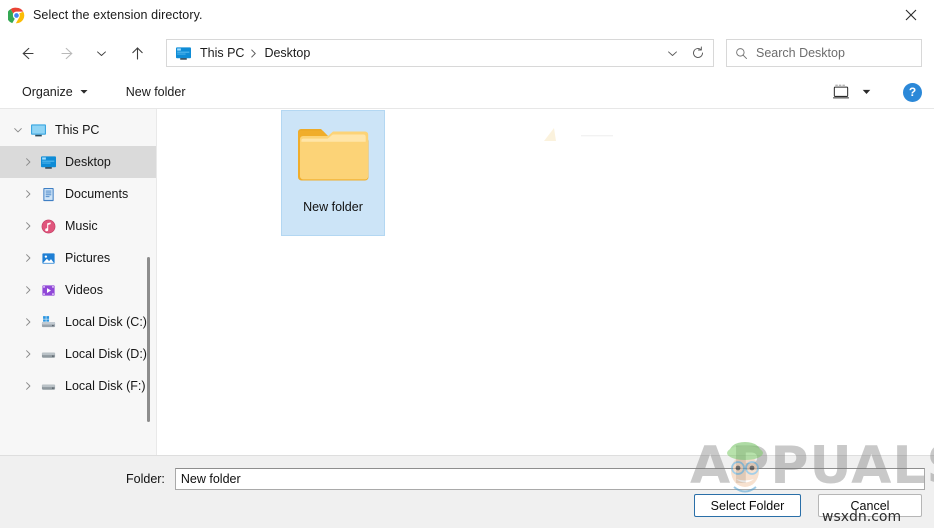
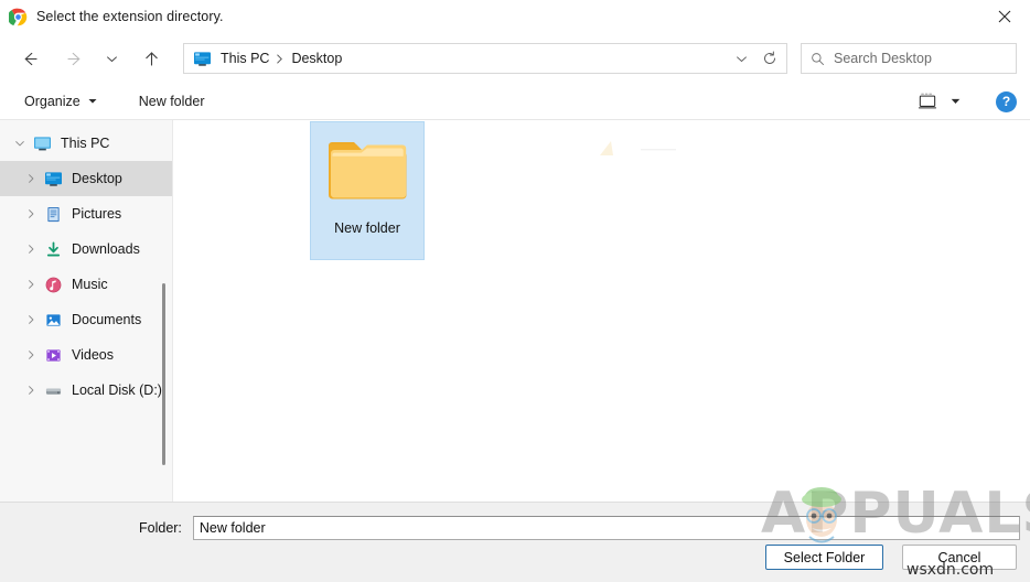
  Select the extension directory.
  This PC
  Desktop
  Search Desktop
  Organize
  New folder
  ?
  This PC
  Desktop
- Documents
+ Pictures
+ Downloads
  Music
- Pictures
+ Documents
  Videos
- Local Disk (C:)
  Local Disk (D:)
- Local Disk (F:)
  New folder
  Folder:
  New folder
  Select Folder
  Cancel
  APPUAL
  wsxdn.com
